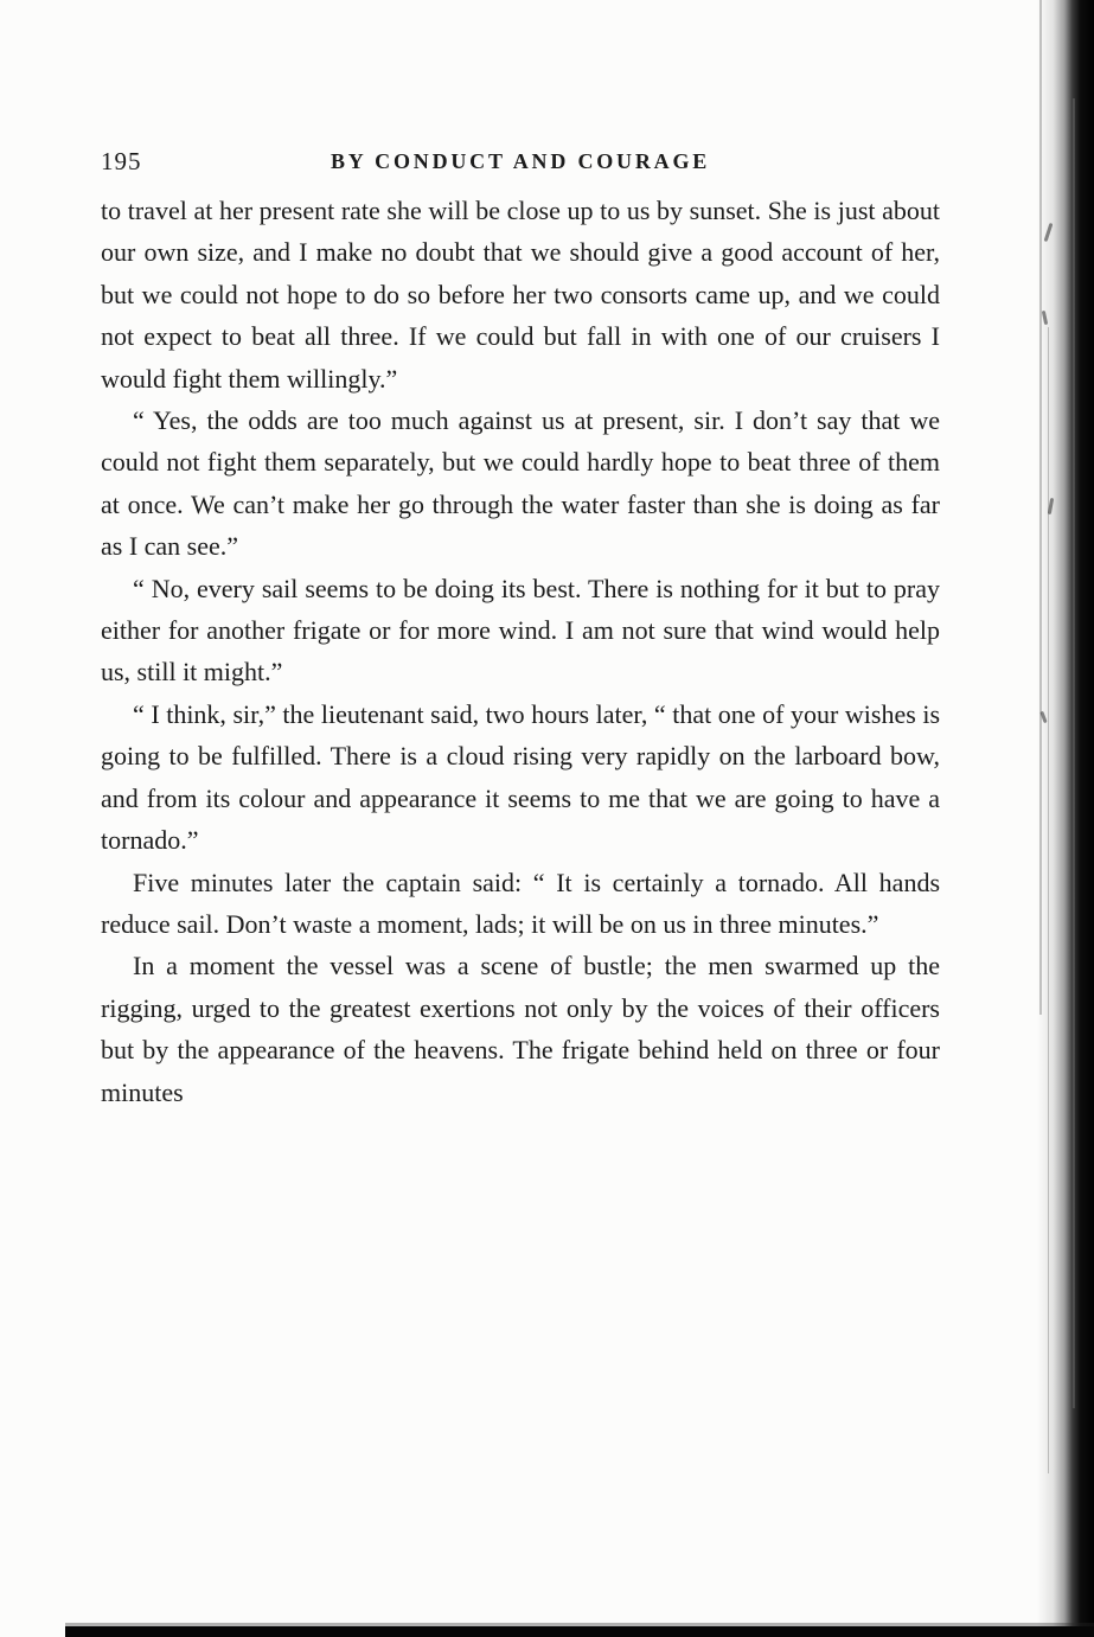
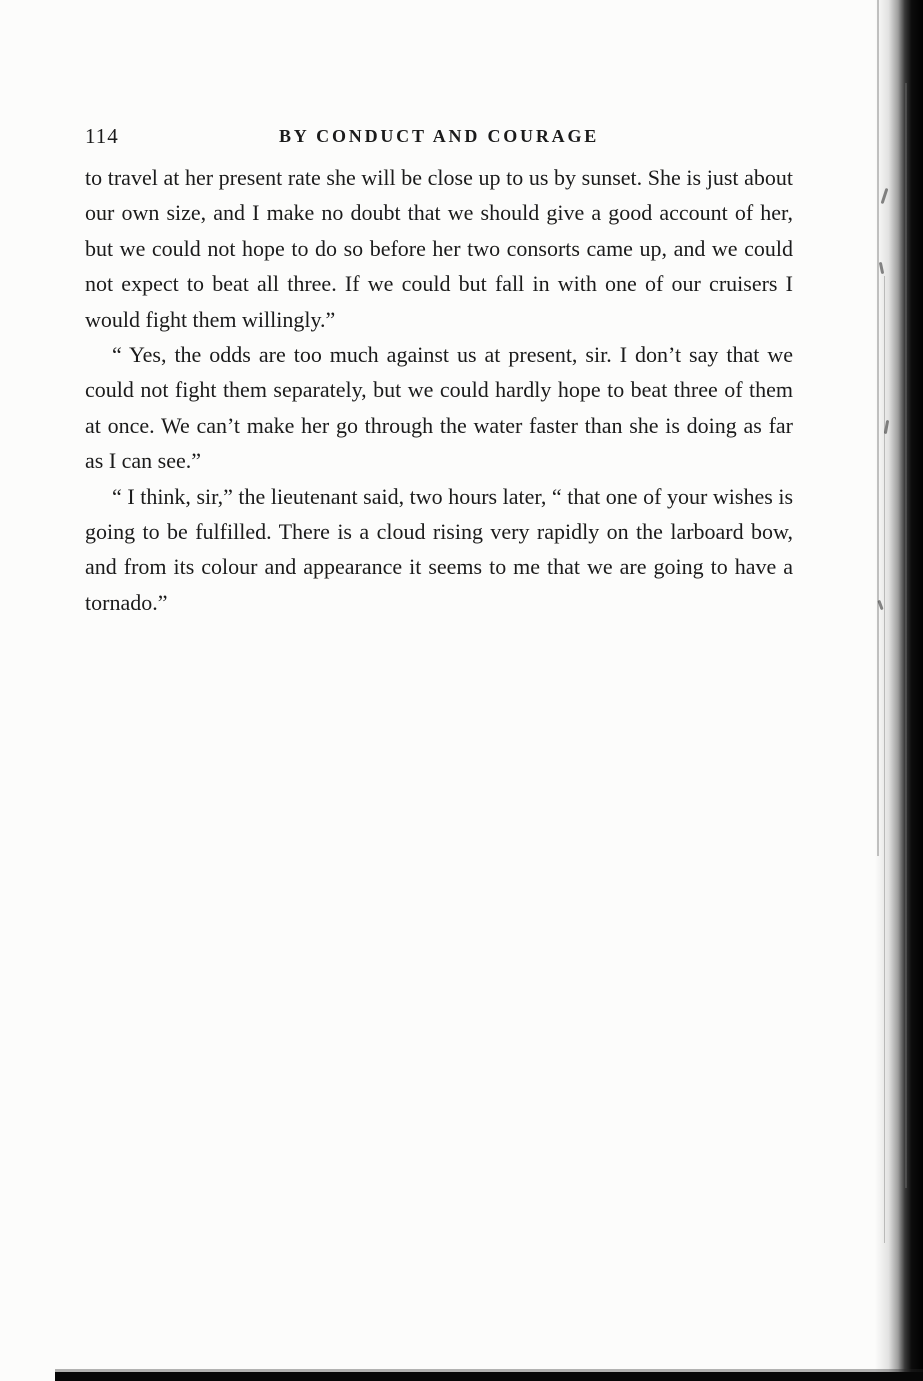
- 195
+ 114
  BY CONDUCT AND COURAGE
  to travel at her present rate she will be close up to us by sunset. She is just about our own size, and I make no doubt that we should give a good account of her, but we could not hope to do so before her two consorts came up, and we could not expect to beat all three. If we could but fall in with one of our cruisers I would fight them willingly.”
  “ Yes, the odds are too much against us at present, sir. I don’t say that we could not fight them separately, but we could hardly hope to beat three of them at once. We can’t make her go through the water faster than she is doing as far as I can see.”
- “ No, every sail seems to be doing its best. There is nothing for it but to pray either for another frigate or for more wind. I am not sure that wind would help us, still it might.”
  “ I think, sir,” the lieutenant said, two hours later, “ that one of your wishes is going to be fulfilled. There is a cloud rising very rapidly on the larboard bow, and from its colour and appearance it seems to me that we are going to have a tornado.”
- Five minutes later the captain said: “ It is certainly a tornado. All hands reduce sail. Don’t waste a moment, lads; it will be on us in three minutes.”
- In a moment the vessel was a scene of bustle; the men swarmed up the rigging, urged to the greatest exertions not only by the voices of their officers but by the appearance of the heavens. The frigate behind held on three or four minutes
